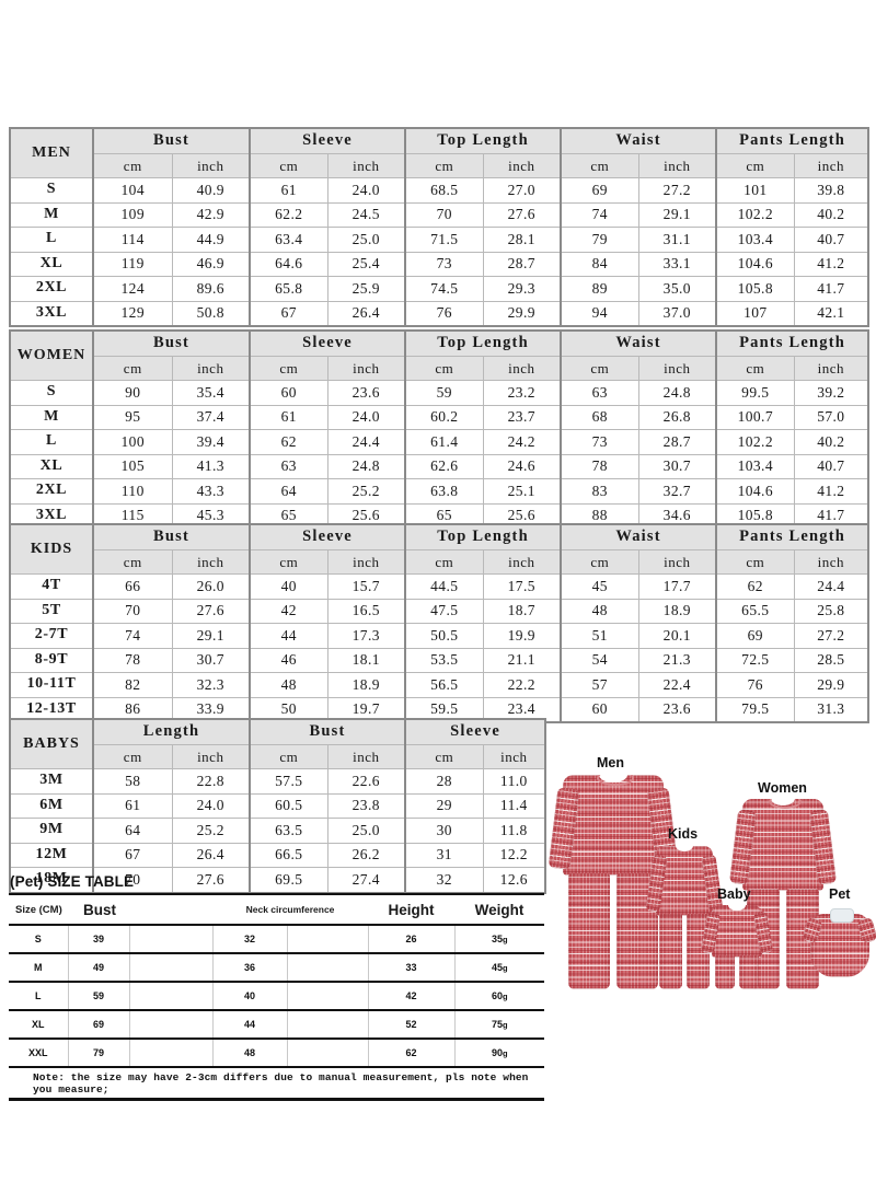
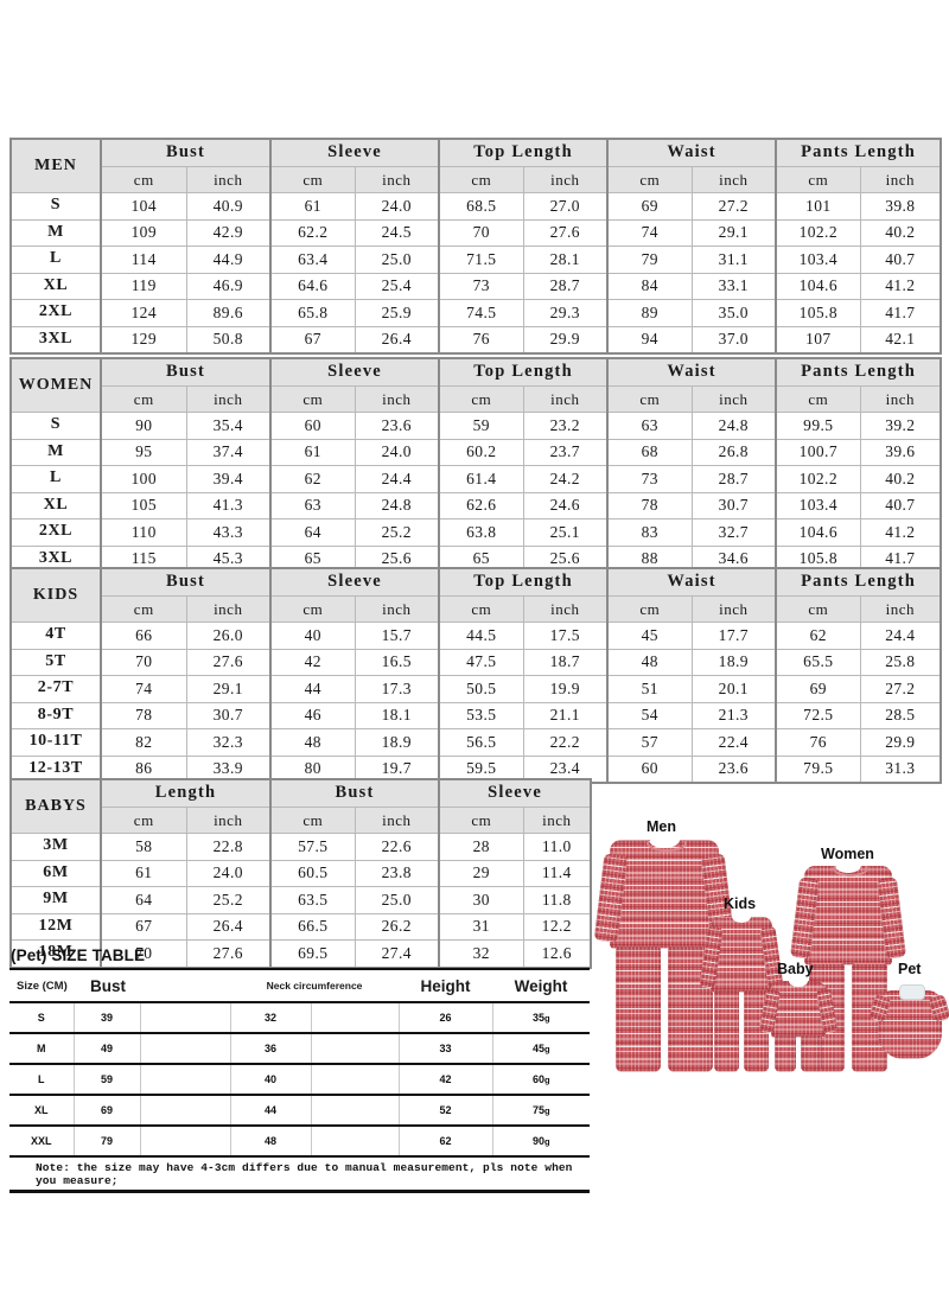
  MEN	Bust	Sleeve	Top Length	Waist	Pants Length
  cm	inch	cm	inch	cm	inch	cm	inch	cm	inch
  S	104	40.9	61	24.0	68.5	27.0	69	27.2	101	39.8
  M	109	42.9	62.2	24.5	70	27.6	74	29.1	102.2	40.2
  L	114	44.9	63.4	25.0	71.5	28.1	79	31.1	103.4	40.7
  XL	119	46.9	64.6	25.4	73	28.7	84	33.1	104.6	41.2
  2XL	124	89.6	65.8	25.9	74.5	29.3	89	35.0	105.8	41.7
  3XL	129	50.8	67	26.4	76	29.9	94	37.0	107	42.1
  WOMEN	Bust	Sleeve	Top Length	Waist	Pants Length
  cm	inch	cm	inch	cm	inch	cm	inch	cm	inch
  S	90	35.4	60	23.6	59	23.2	63	24.8	99.5	39.2
- M	95	37.4	61	24.0	60.2	23.7	68	26.8	100.7	57.0
+ M	95	37.4	61	24.0	60.2	23.7	68	26.8	100.7	39.6
  L	100	39.4	62	24.4	61.4	24.2	73	28.7	102.2	40.2
  XL	105	41.3	63	24.8	62.6	24.6	78	30.7	103.4	40.7
  2XL	110	43.3	64	25.2	63.8	25.1	83	32.7	104.6	41.2
  3XL	115	45.3	65	25.6	65	25.6	88	34.6	105.8	41.7
  KIDS	Bust	Sleeve	Top Length	Waist	Pants Length
  cm	inch	cm	inch	cm	inch	cm	inch	cm	inch
  4T	66	26.0	40	15.7	44.5	17.5	45	17.7	62	24.4
  5T	70	27.6	42	16.5	47.5	18.7	48	18.9	65.5	25.8
  2-7T	74	29.1	44	17.3	50.5	19.9	51	20.1	69	27.2
  8-9T	78	30.7	46	18.1	53.5	21.1	54	21.3	72.5	28.5
  10-11T	82	32.3	48	18.9	56.5	22.2	57	22.4	76	29.9
- 12-13T	86	33.9	50	19.7	59.5	23.4	60	23.6	79.5	31.3
+ 12-13T	86	33.9	80	19.7	59.5	23.4	60	23.6	79.5	31.3
  BABYS	Length	Bust	Sleeve
  cm	inch	cm	inch	cm	inch
  3M	58	22.8	57.5	22.6	28	11.0
  6M	61	24.0	60.5	23.8	29	11.4
  9M	64	25.2	63.5	25.0	30	11.8
  12M	67	26.4	66.5	26.2	31	12.2
  18M	70	27.6	69.5	27.4	32	12.6
  (Pet) SIZE TABLE
  Size (CM)	Bust	Neck circumference	Height	Weight
  S	39		32		26	35g
  M	49		36		33	45g
  L	59		40		42	60g
  XL	69		44		52	75g
  XXL	79		48		62	90g
- Note: the size may have 2-3cm differs due to manual measurement, pls note when you measure;
+ Note: the size may have 4-3cm differs due to manual measurement, pls note when you measure;
  Men
  Kids
  Women
  Baby
  Pet
